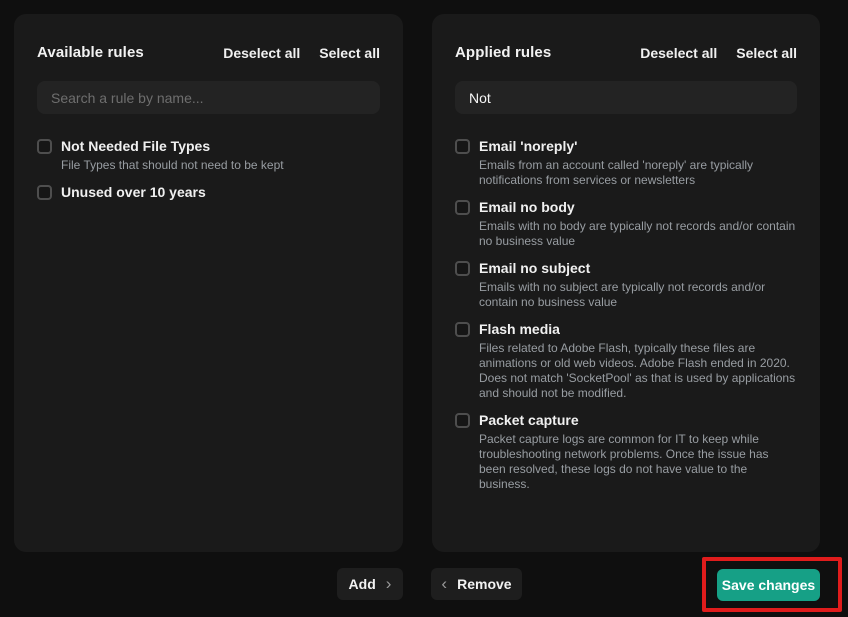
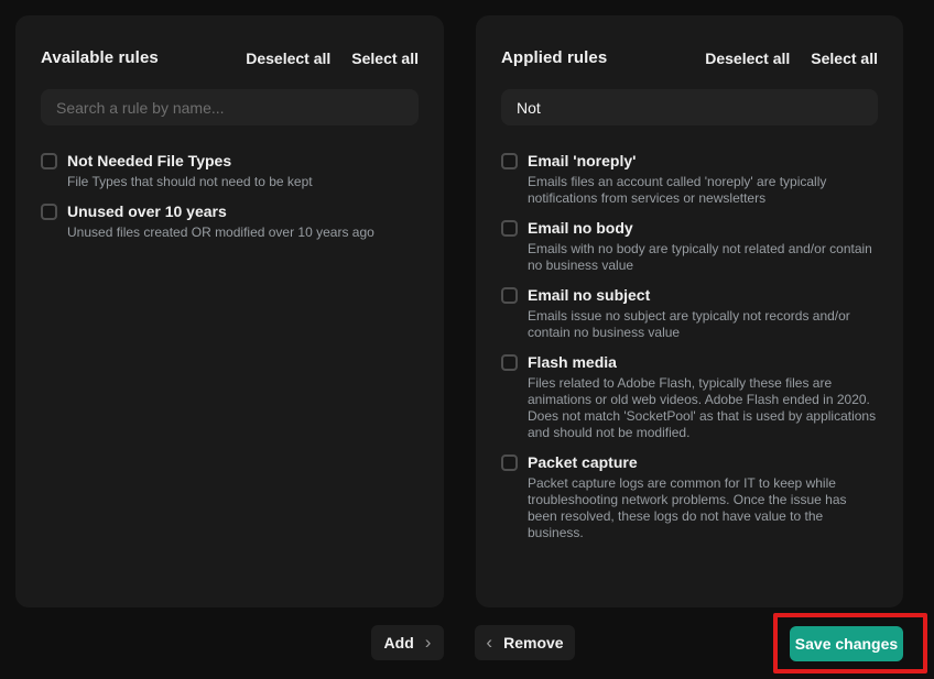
  Available rules
  Deselect all
  Select all
  Search a rule by name...
  Not Needed File Types
  File Types that should not need to be kept
  Unused over 10 years
+ Unused files created OR modified over 10 years ago
  Applied rules
  Deselect all
  Select all
  Not
  Email 'noreply'
- Emails from an account called 'noreply' are typically notifications from services or newsletters
+ Emails files an account called 'noreply' are typically notifications from services or newsletters
  Email no body
- Emails with no body are typically not records and/or contain no business value
+ Emails with no body are typically not related and/or contain no business value
  Email no subject
- Emails with no subject are typically not records and/or contain no business value
+ Emails issue no subject are typically not records and/or contain no business value
  Flash media
  Files related to Adobe Flash, typically these files are animations or old web videos. Adobe Flash ended in 2020. Does not match 'SocketPool' as that is used by applications and should not be modified.
  Packet capture
  Packet capture logs are common for IT to keep while troubleshooting network problems. Once the issue has been resolved, these logs do not have value to the business.
  Add
  ›
  ‹
  Remove
  Save changes
